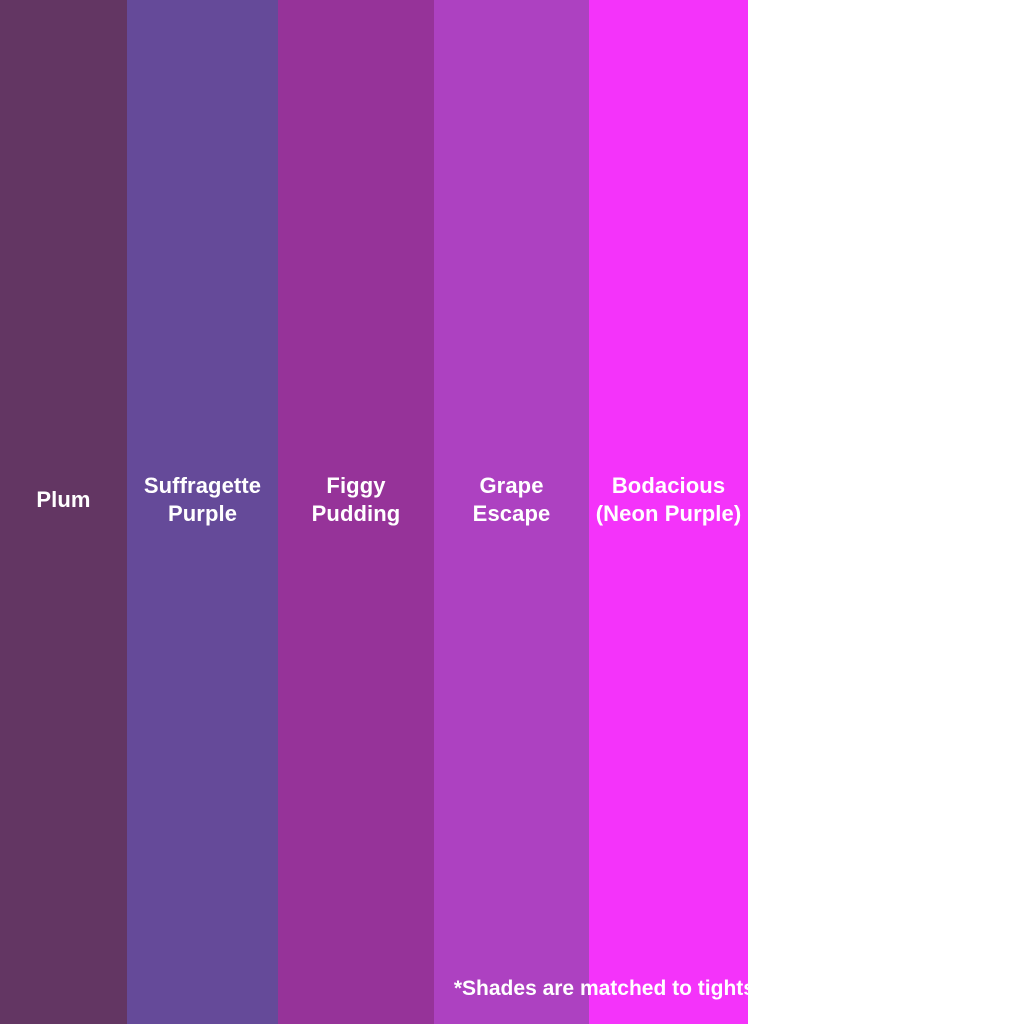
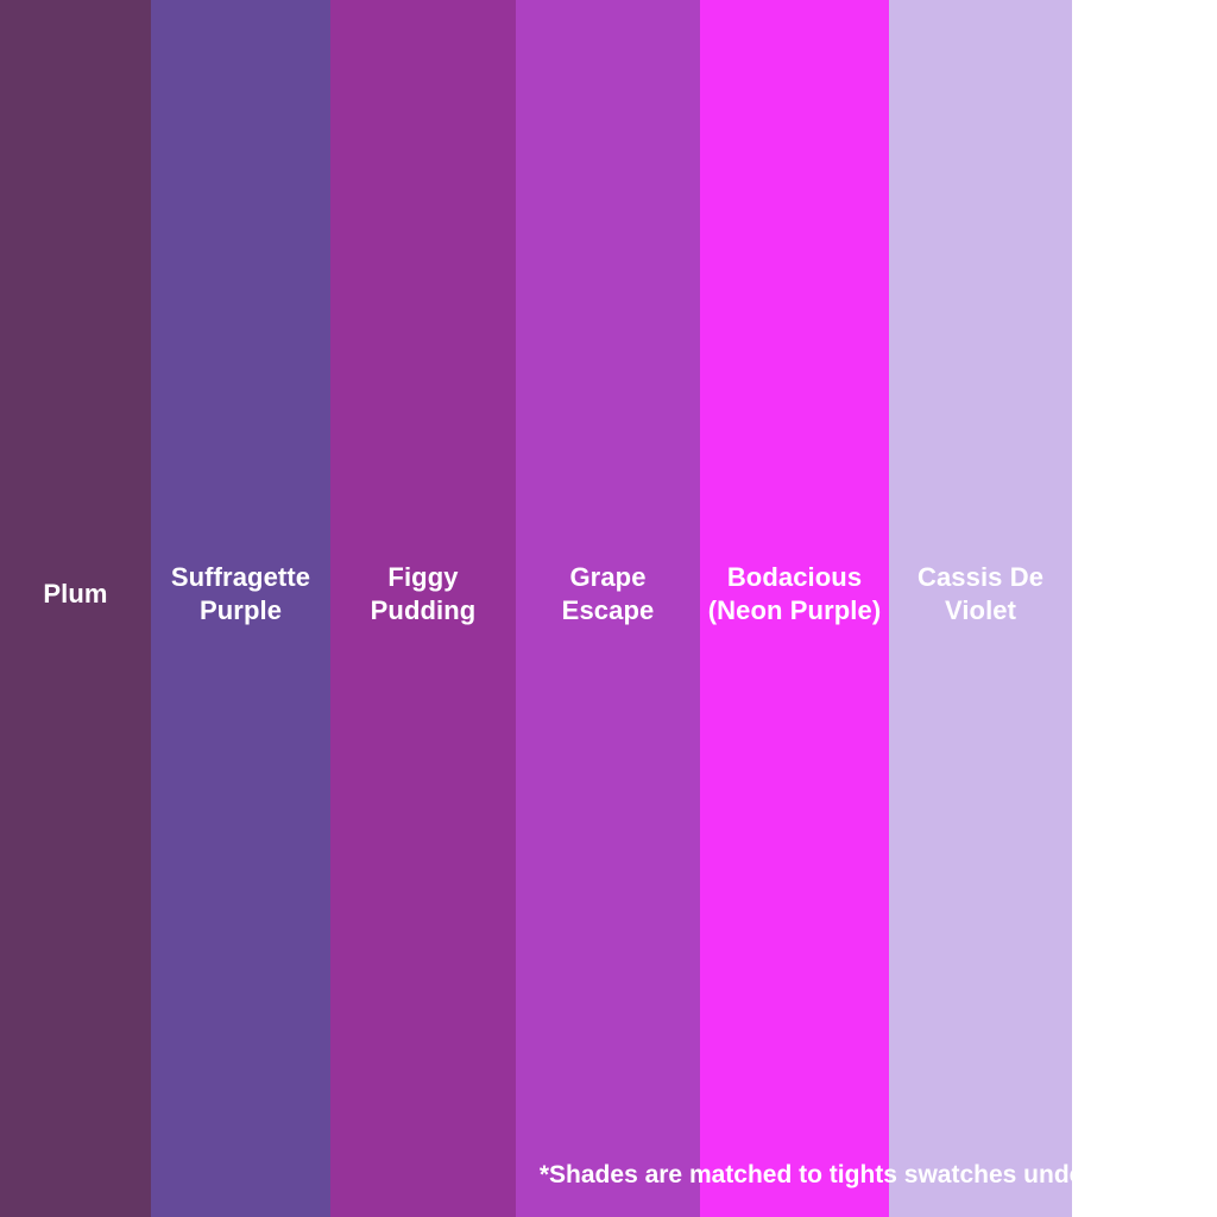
  Plum
  Suffragette
  Purple
  Figgy
  Pudding
  Grape
  Escape
  Bodacious
  (Neon Purple)
+ Cassis De
+ Violet
  *Shades are matched to tights swatches under lightbox
